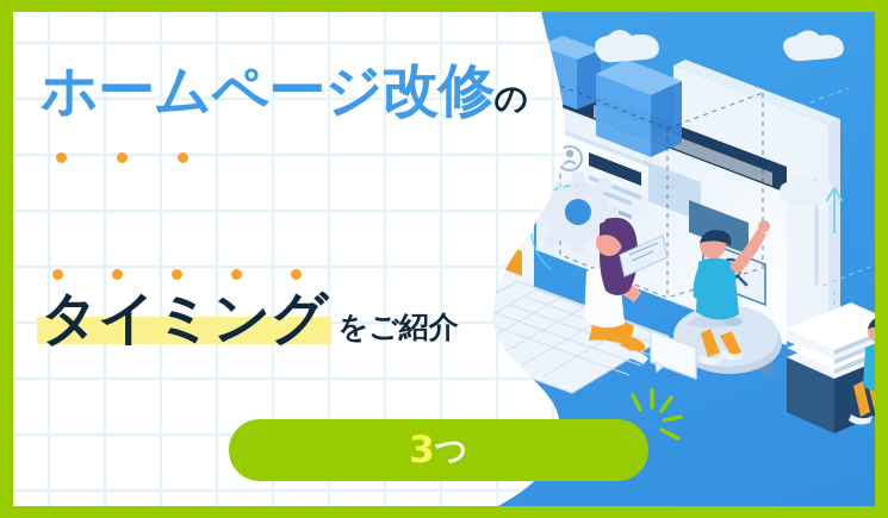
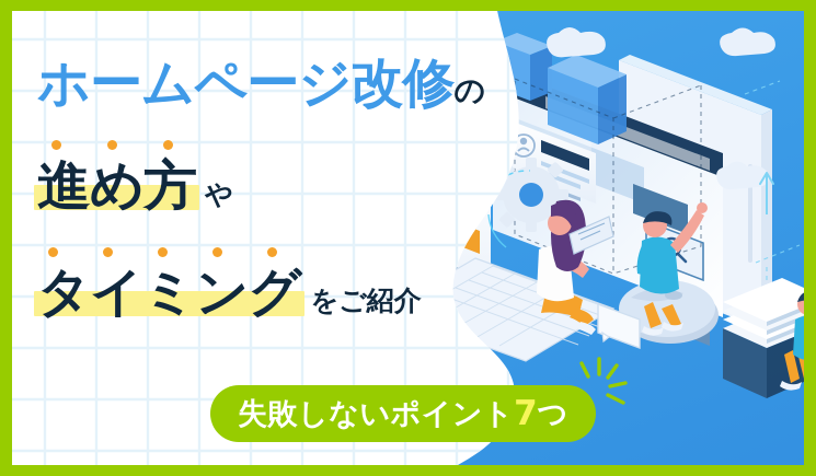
  ホームページ改修の
+ 進め方 や
  タイミング をご紹介
+ 失敗しないポイント
- 3
+ 7
  つ
